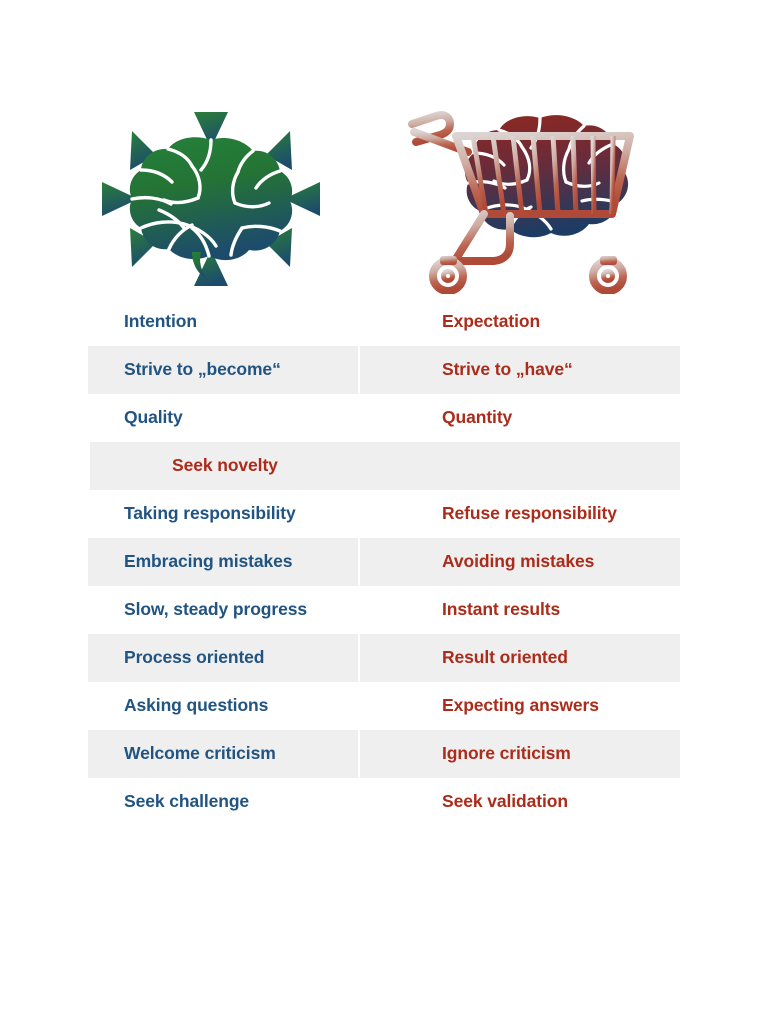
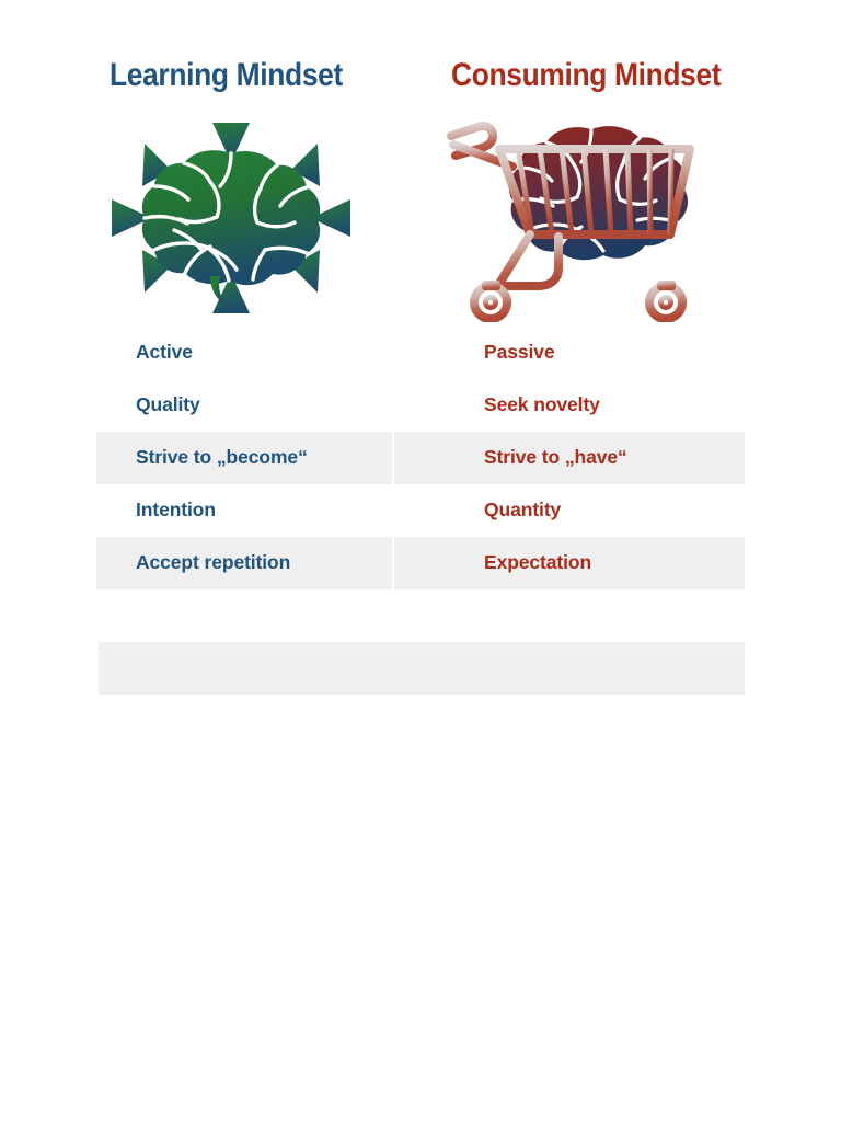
+ Learning Mindset
+ Consuming Mindset
+ Active
+ Passive
- Intention
+ Quality
- Expectation
+ Seek novelty
  Strive to „become“
  Strive to „have“
- Quality
+ Intention
  Quantity
+ Accept repetition
- Seek novelty
+ Expectation
- Taking responsibility
- Refuse responsibility
- Embracing mistakes
- Avoiding mistakes
- Slow, steady progress
- Instant results
- Process oriented
- Result oriented
- Asking questions
- Expecting answers
- Welcome criticism
- Ignore criticism
- Seek challenge
- Seek validation
